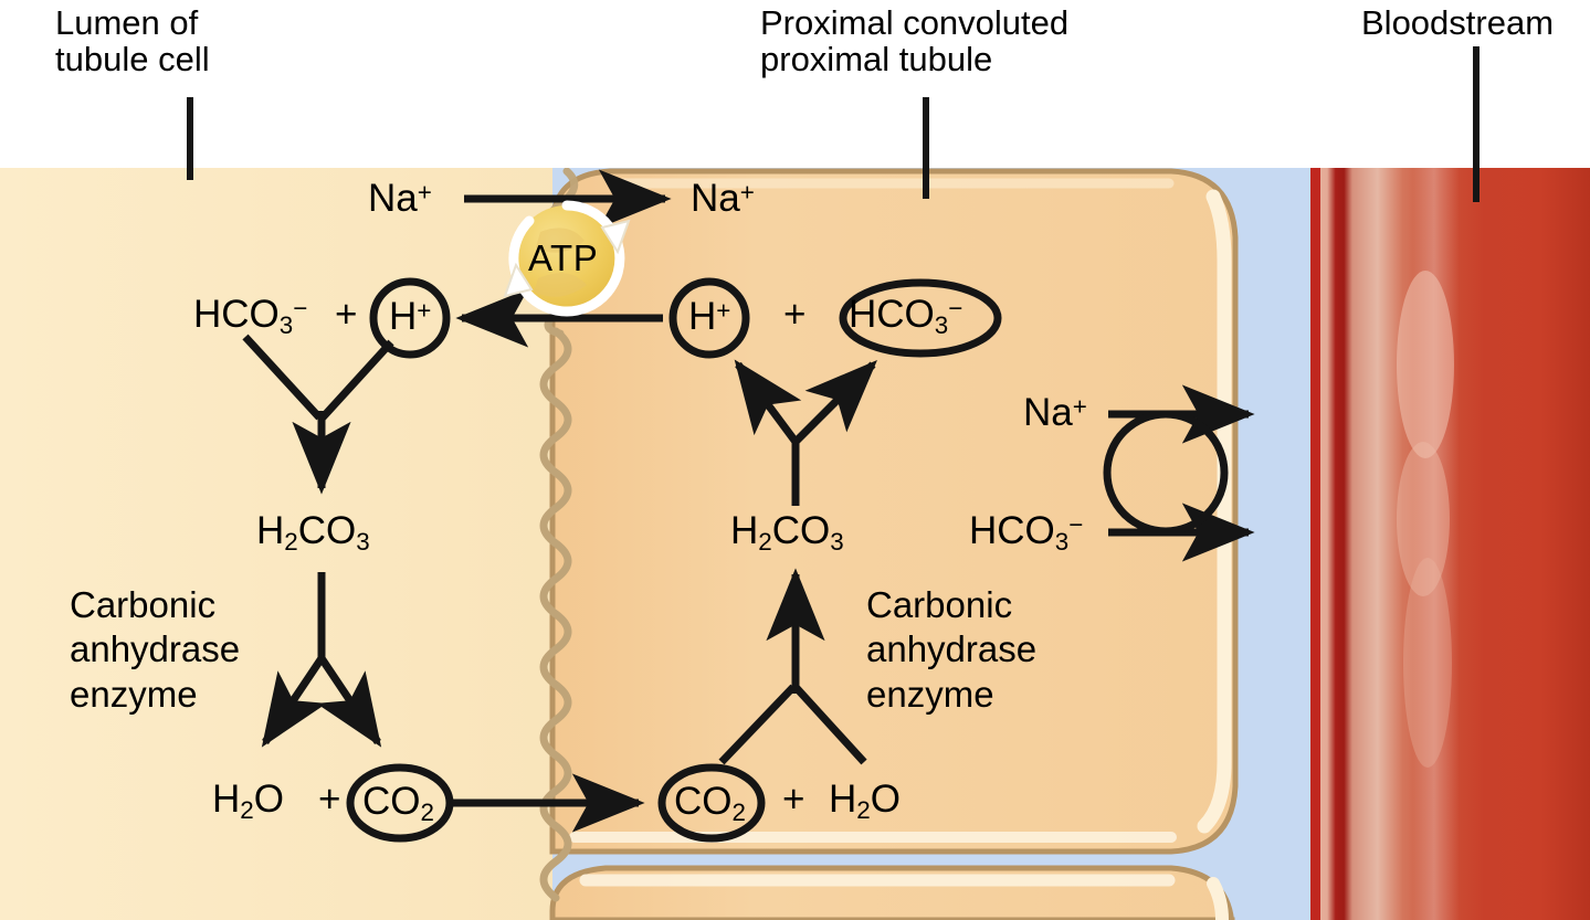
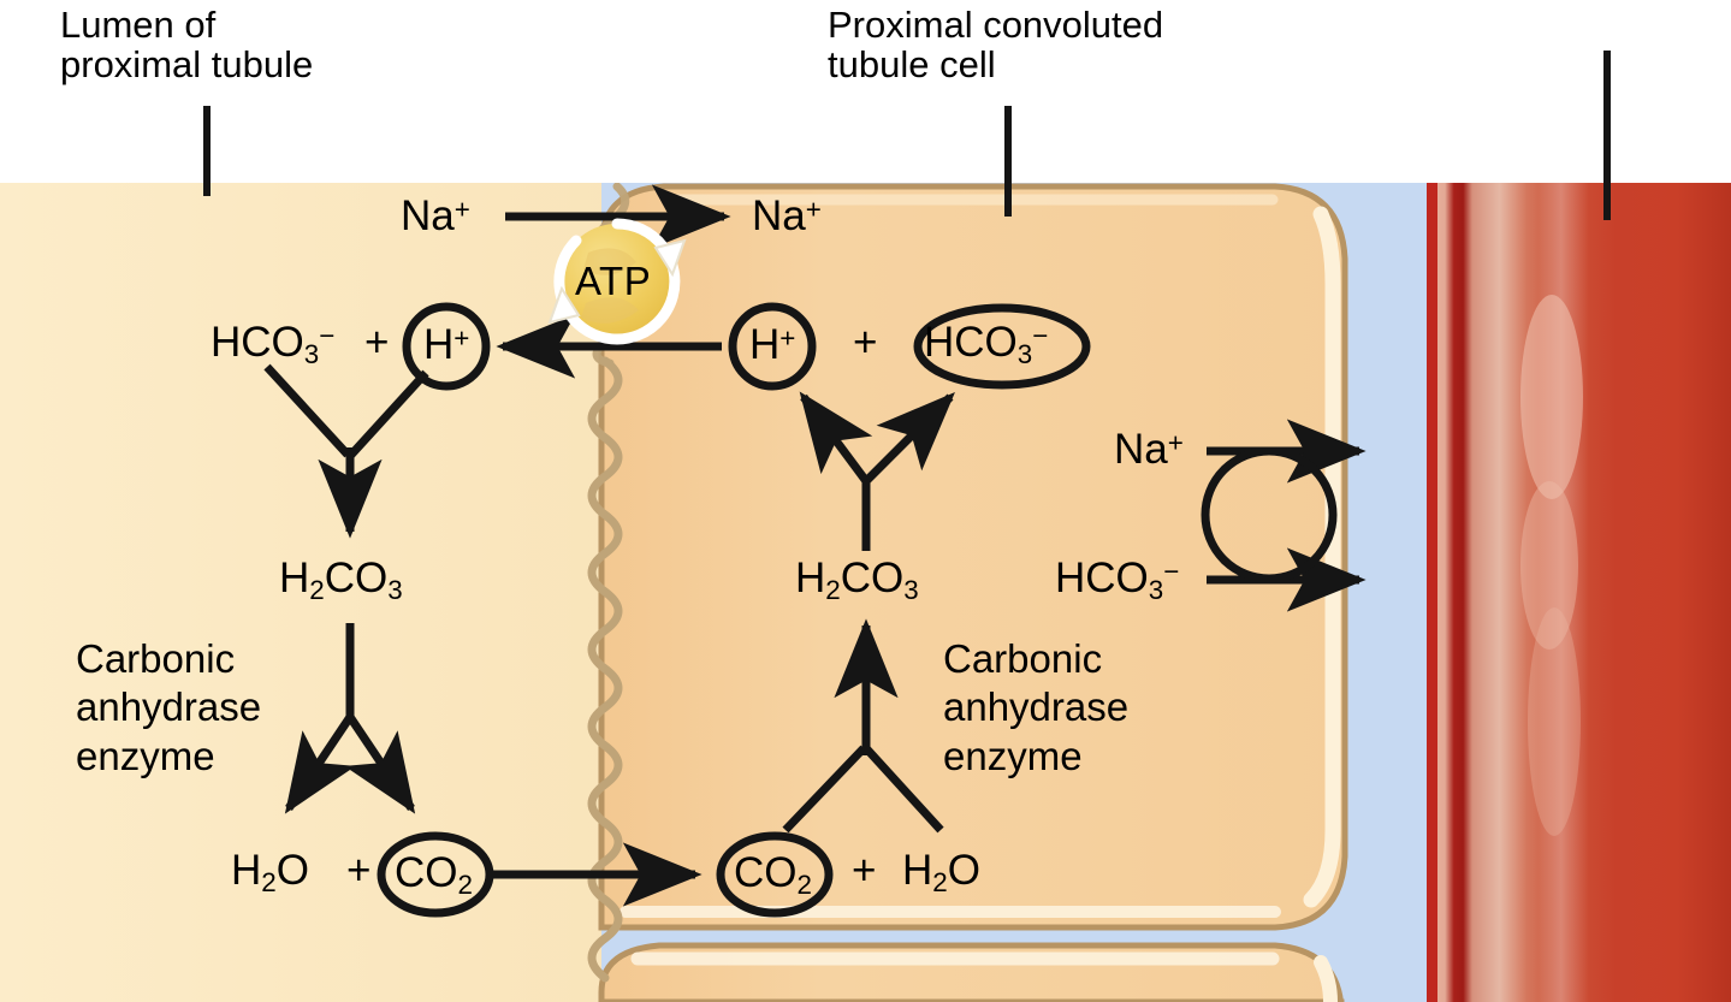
  Lumen of
- tubule cell
+ proximal tubule
  Proximal convoluted
- proximal tubule
+ tubule cell
- Bloodstream
  ATP
  Na+
  HCO3−
  +
  H+
  H2CO3
  Carbonic
  anhydrase
  enzyme
  H2O
  +
  CO2
  Na+
  H+
  +
  HCO3−
  H2CO3
  Carbonic
  anhydrase
  enzyme
  CO2
  +
  H2O
  Na+
  HCO3−
